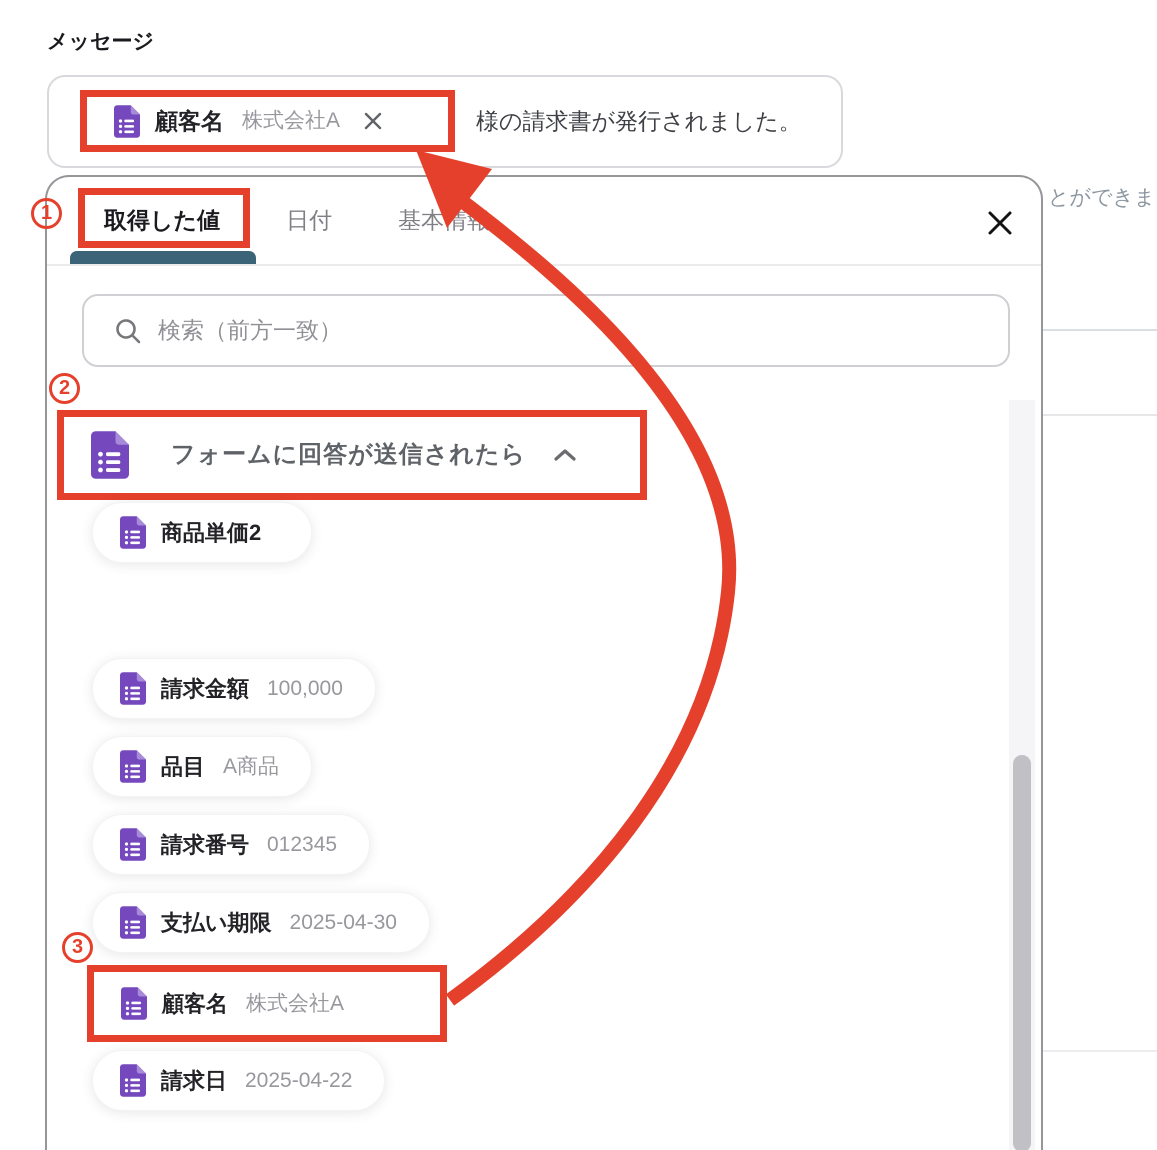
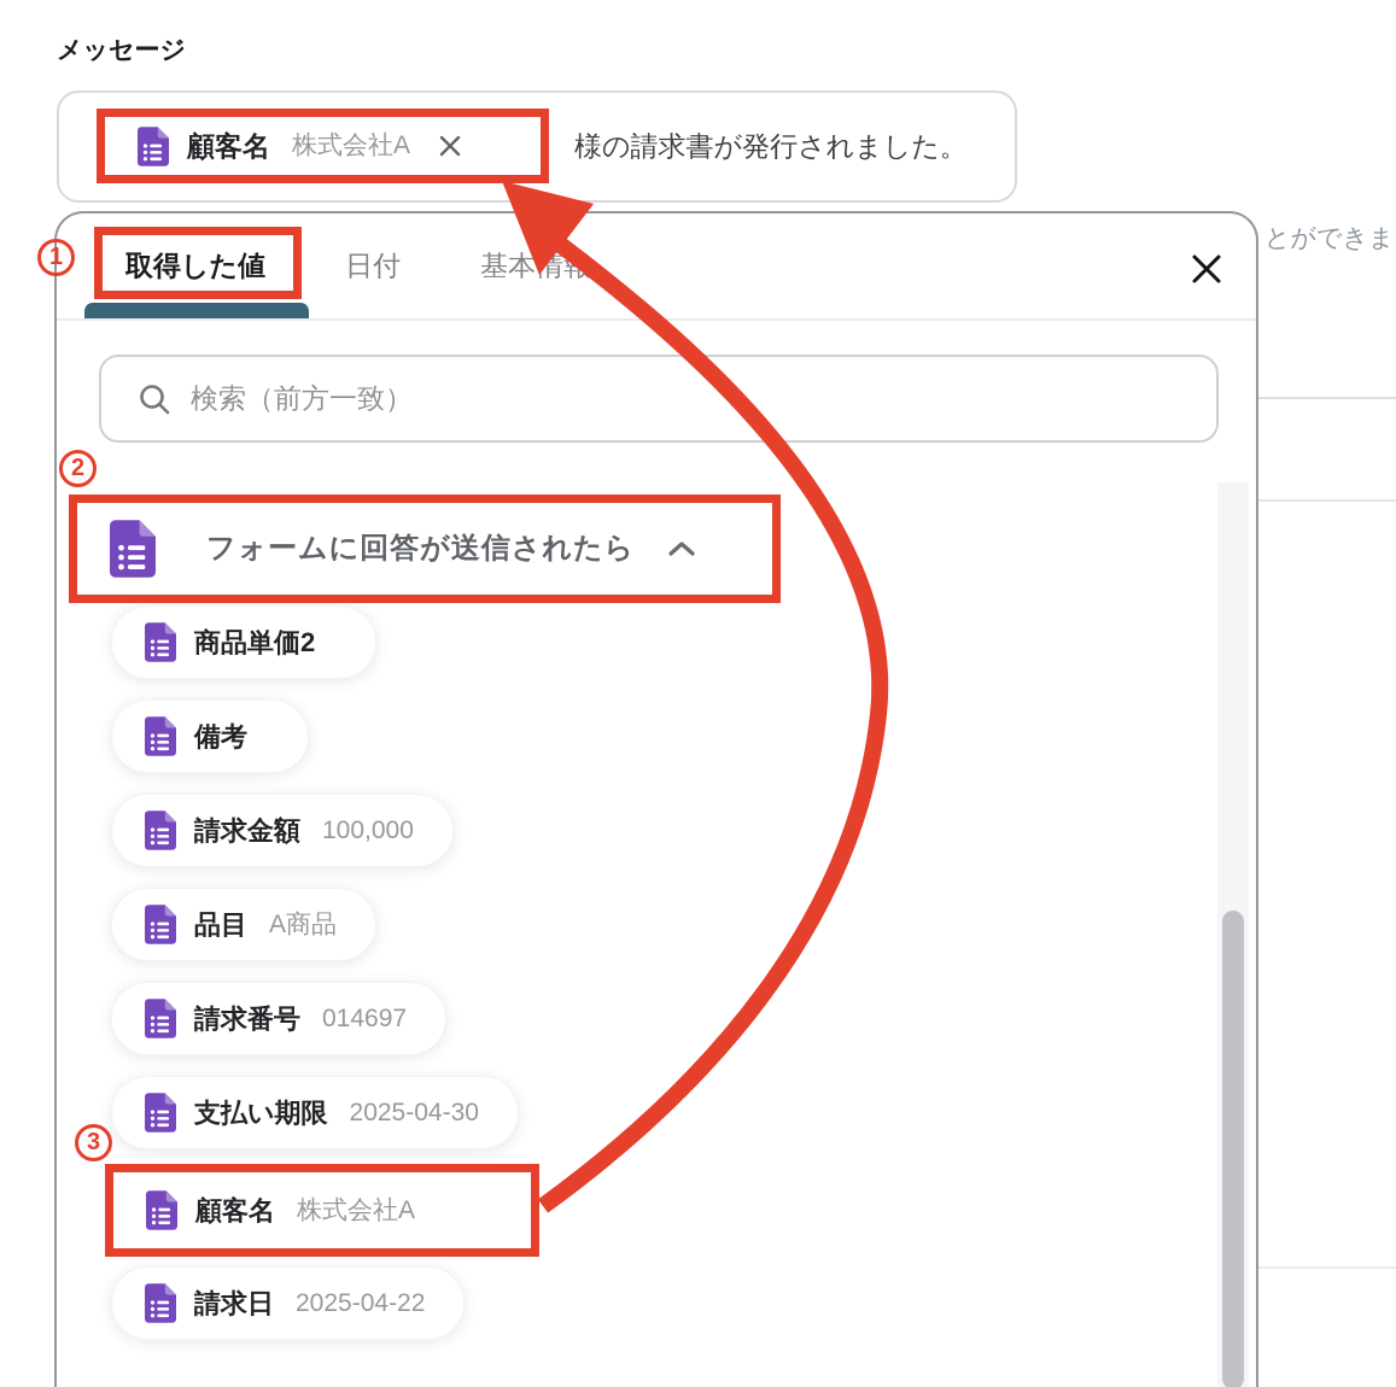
  とができま
  メッセージ
  様の請求書が発行されました。
  顧客名
  株式会社A
  取得した値
  日付
  基本情
  検索（前方一致）
  フォームに回答が送信されたら
  商品単価2
+ 備考
  請求金額
  100,000
  品目
  A商品
  請求番号
- 012345
+ 014697
  支払い期限
  2025-04-30
  顧客名
  株式会社A
  請求日
  2025-04-22
  1
  2
  3
